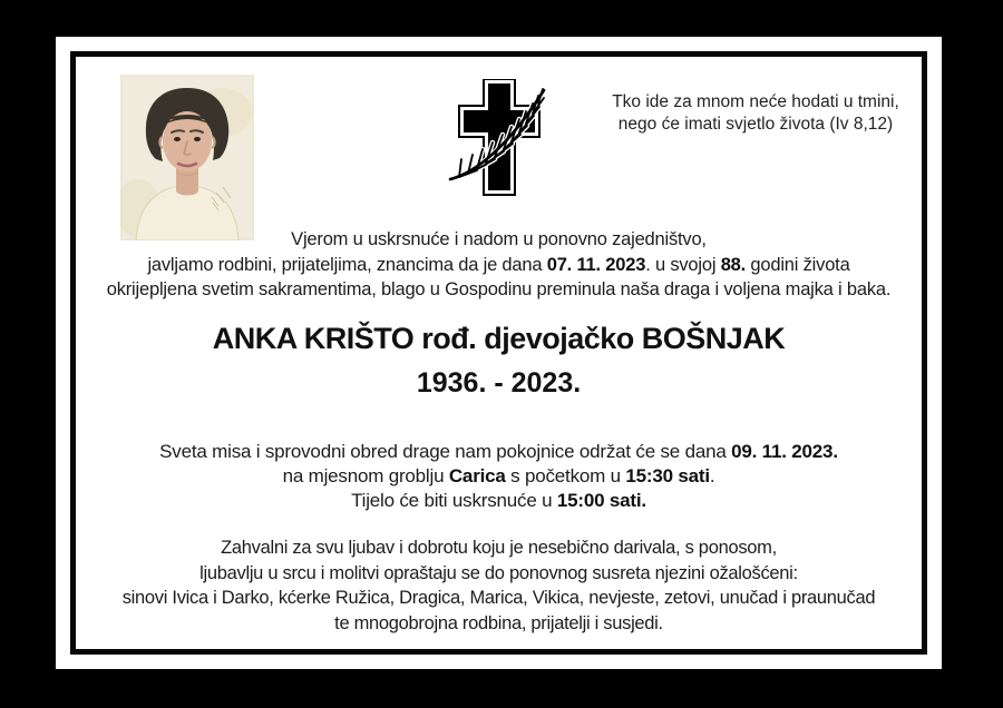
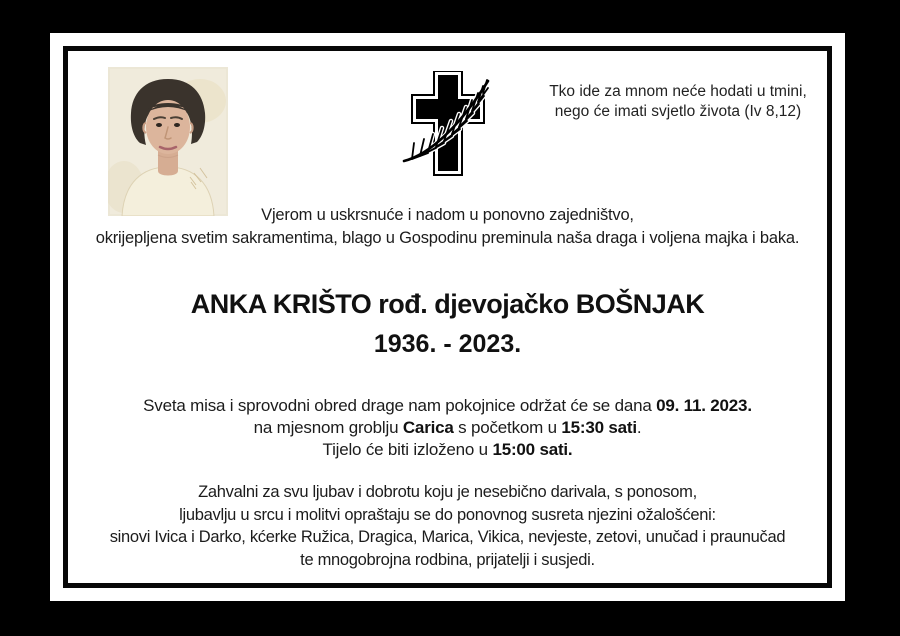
  Tko ide za mnom neće hodati u tmini,
  nego će imati svjetlo života (Iv 8,12)
  Vjerom u uskrsnuće i nadom u ponovno zajedništvo,
- javljamo rodbini, prijateljima, znancima da je dana 07. 11. 2023. u svojoj 88. godini života
  okrijepljena svetim sakramentima, blago u Gospodinu preminula naša draga i voljena majka i baka.
  ANKA KRIŠTO rođ. djevojačko BOŠNJAK
  1936. - 2023.
  Sveta misa i sprovodni obred drage nam pokojnice održat će se dana 09. 11. 2023.
  na mjesnom groblju Carica s početkom u 15:30 sati.
- Tijelo će biti uskrsnuće u 15:00 sati.
+ Tijelo će biti izloženo u 15:00 sati.
  Zahvalni za svu ljubav i dobrotu koju je nesebično darivala, s ponosom,
  ljubavlju u srcu i molitvi opraštaju se do ponovnog susreta njezini ožalošćeni:
  sinovi Ivica i Darko, kćerke Ružica, Dragica, Marica, Vikica, nevjeste, zetovi, unučad i praunučad
  te mnogobrojna rodbina, prijatelji i susjedi.
